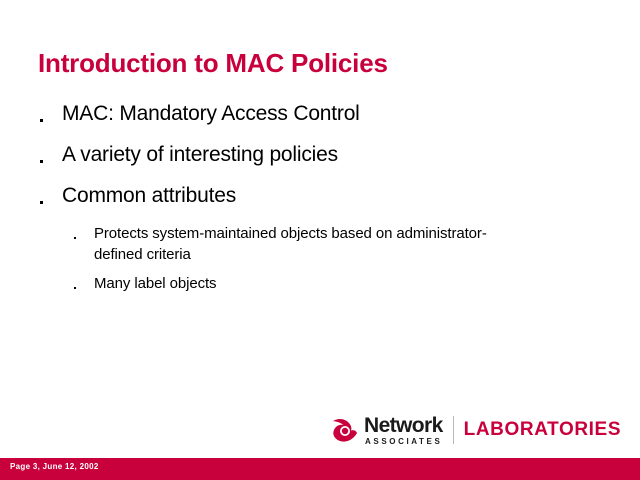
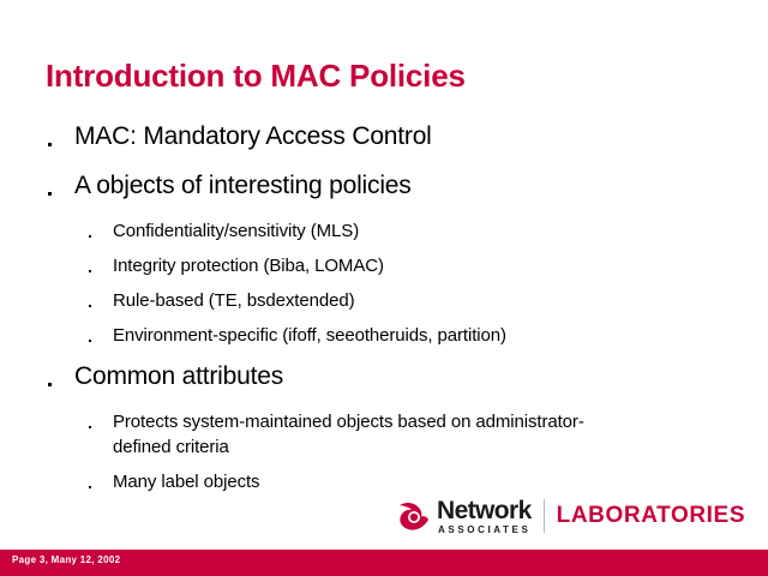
  Introduction to MAC Policies
  MAC: Mandatory Access Control
- A variety of interesting policies
+ A objects of interesting policies
+ Confidentiality/sensitivity (MLS)
+ Integrity protection (Biba, LOMAC)
+ Rule-based (TE, bsdextended)
+ Environment-specific (ifoff, seeotheruids, partition)
  Common attributes
  Protects system-maintained objects based on administrator-defined criteria
  Many label objects
  Network
  ASSOCIATES
  LABORATORIES
- Page 3, June 12, 2002
+ Page 3, Many 12, 2002
